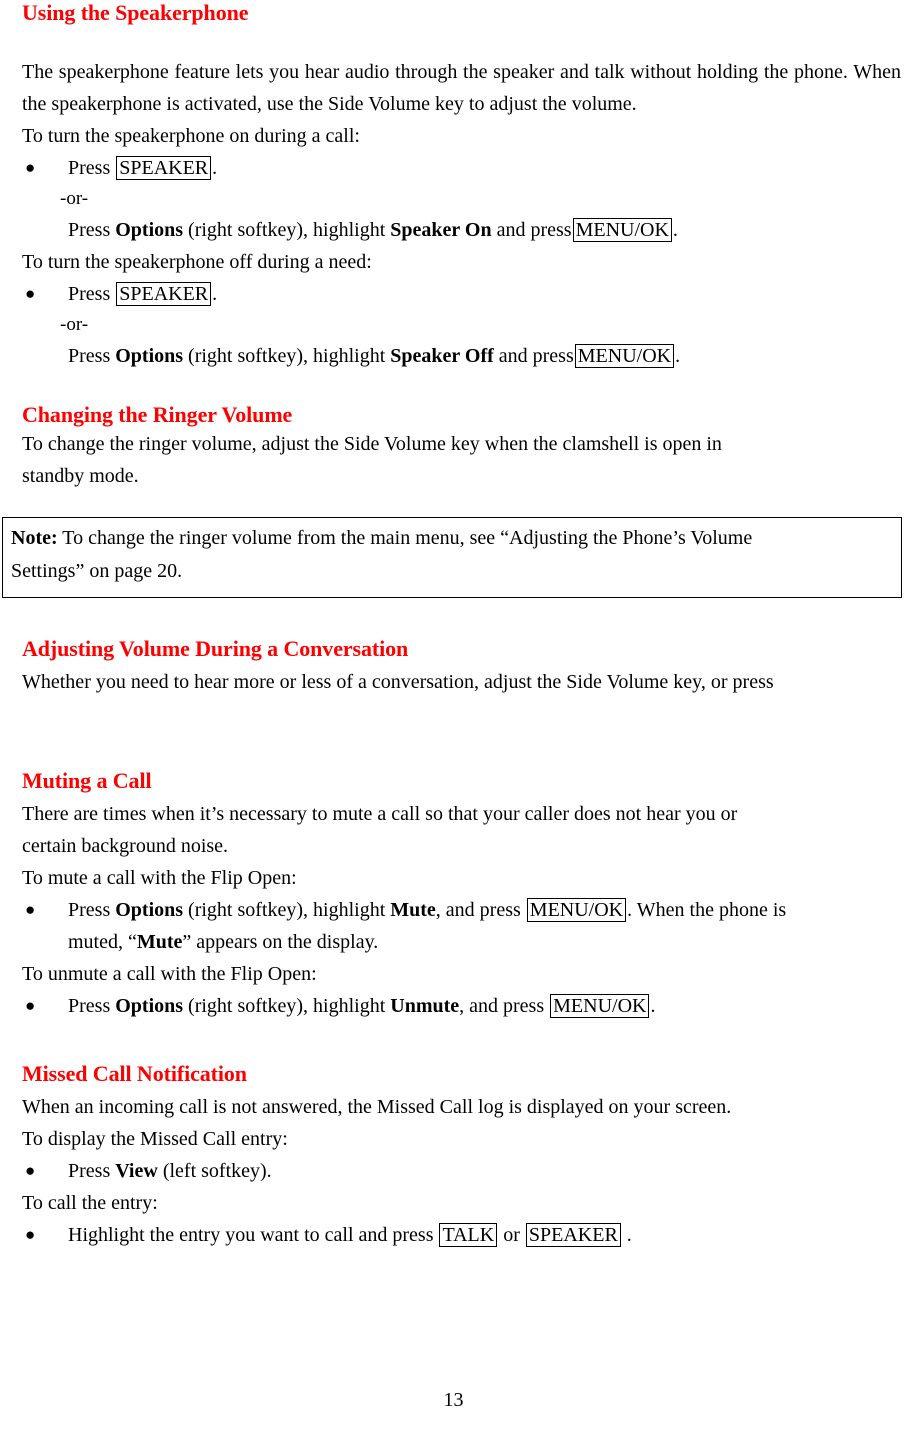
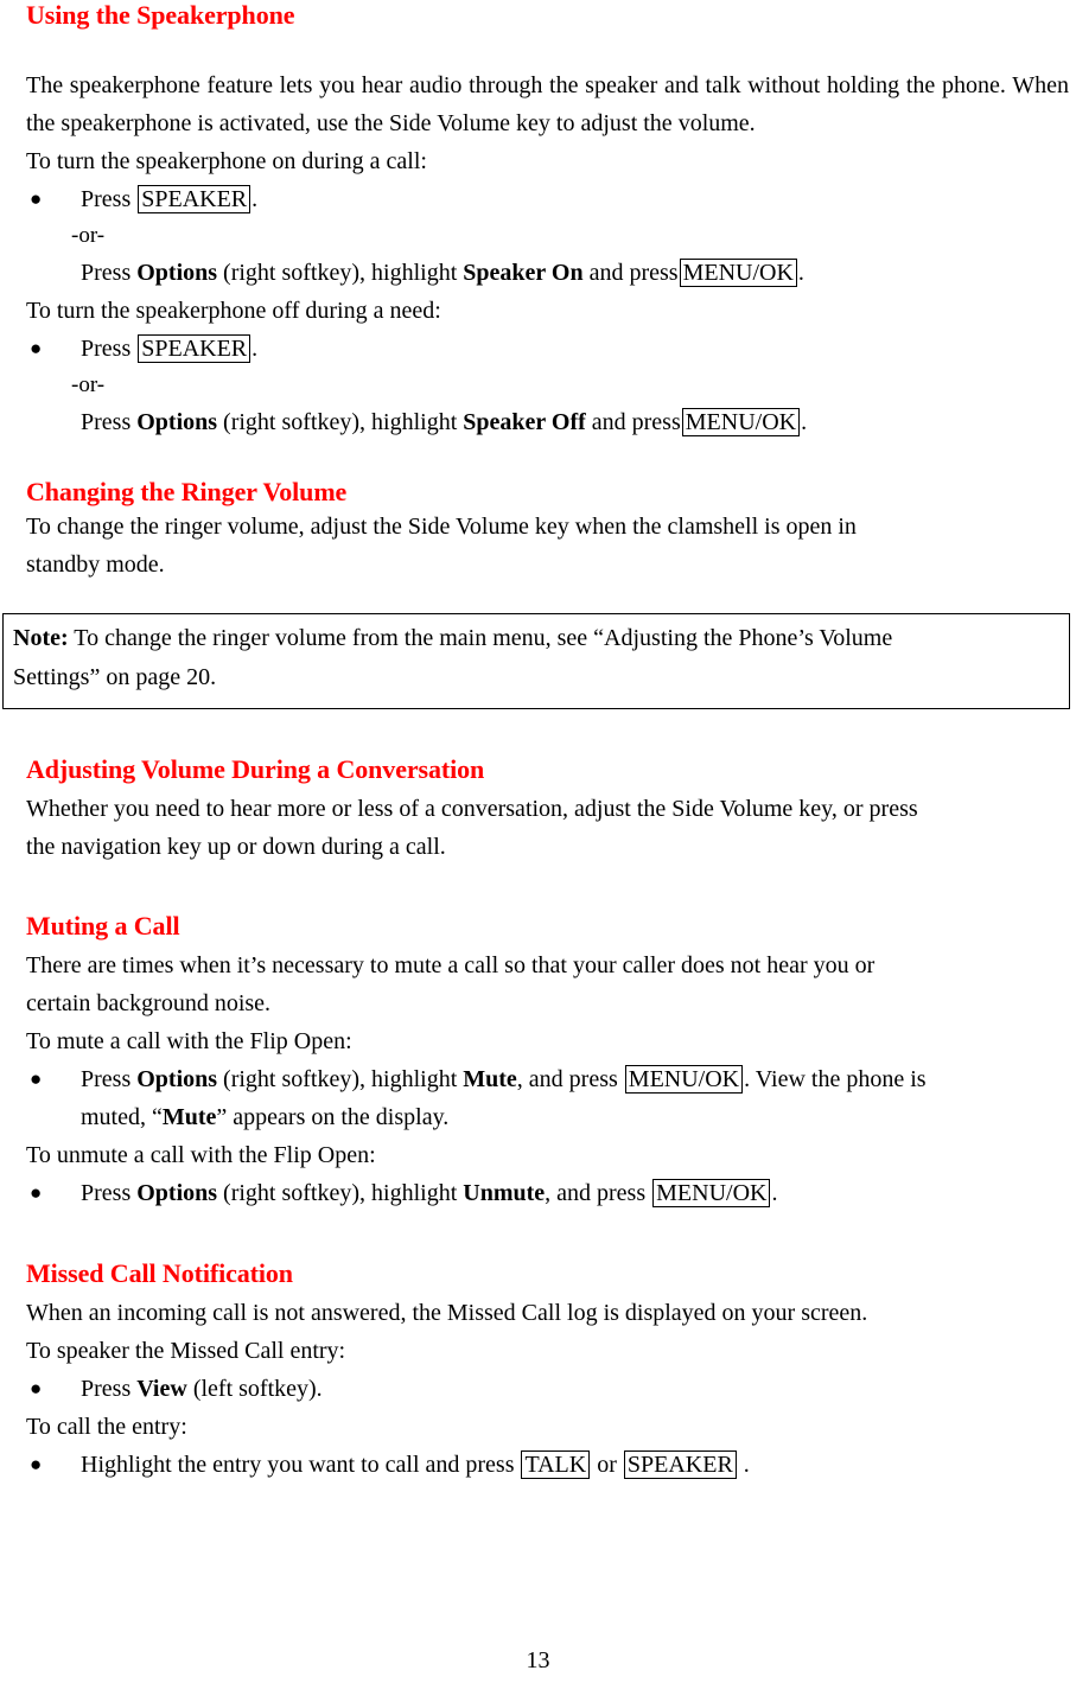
  Using the Speakerphone
  The speakerphone feature lets you hear audio through the speaker and talk without holding the phone. When the speakerphone is activated, use the Side Volume key to adjust the volume.
  To turn the speakerphone on during a call:
  ●
  Press SPEAKER .
  -or-
  Press Options (right softkey), highlight Speaker On and press MENU/OK .
  To turn the speakerphone off during a need:
  ●
  Press SPEAKER .
  -or-
  Press Options (right softkey), highlight Speaker Off and press MENU/OK .
  Changing the Ringer Volume
  To change the ringer volume, adjust the Side Volume key when the clamshell is open in
  standby mode.
  Note: To change the ringer volume from the main menu, see “Adjusting the Phone’s Volume
  Settings” on page 20.
  Adjusting Volume During a Conversation
  Whether you need to hear more or less of a conversation, adjust the Side Volume key, or press
+ the navigation key up or down during a call.
  Muting a Call
  There are times when it’s necessary to mute a call so that your caller does not hear you or
  certain background noise.
  To mute a call with the Flip Open:
  ●
- Press Options (right softkey), highlight Mute, and press MENU/OK . When the phone is
+ Press Options (right softkey), highlight Mute, and press MENU/OK . View the phone is
  muted, “Mute” appears on the display.
  To unmute a call with the Flip Open:
  ●
  Press Options (right softkey), highlight Unmute, and press MENU/OK .
  Missed Call Notification
  When an incoming call is not answered, the Missed Call log is displayed on your screen.
- To display the Missed Call entry:
+ To speaker the Missed Call entry:
  ●
  Press View (left softkey).
  To call the entry:
  ●
  Highlight the entry you want to call and press TALK or SPEAKER .
  13
